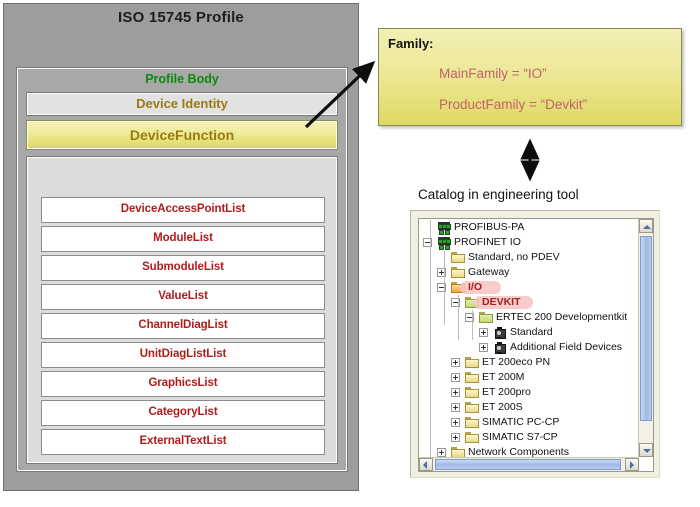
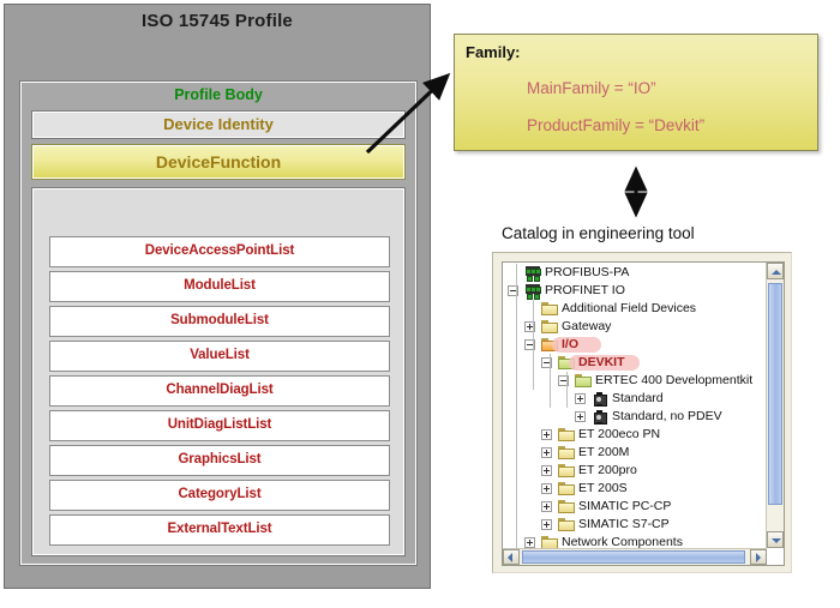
  ISO 15745 Profile
  Profile Body
  Device Identity
  DeviceFunction
  DeviceAccessPointList
  ModuleList
  SubmoduleList
  ValueList
  ChannelDiagList
  UnitDiagListList
  GraphicsList
  CategoryList
  ExternalTextList
  Family:
  MainFamily = “IO”
  ProductFamily = “Devkit”
  Catalog in engineering tool
  PROFIBUS-PA
  PROFINET IO
- Standard, no PDEV
+ Additional Field Devices
  Gateway
  I/O
  DEVKIT
- ERTEC 200 Developmentkit
+ ERTEC 400 Developmentkit
  Standard
- Additional Field Devices
+ Standard, no PDEV
  ET 200eco PN
  ET 200M
  ET 200pro
  ET 200S
  SIMATIC PC-CP
  SIMATIC S7-CP
  Network Components
